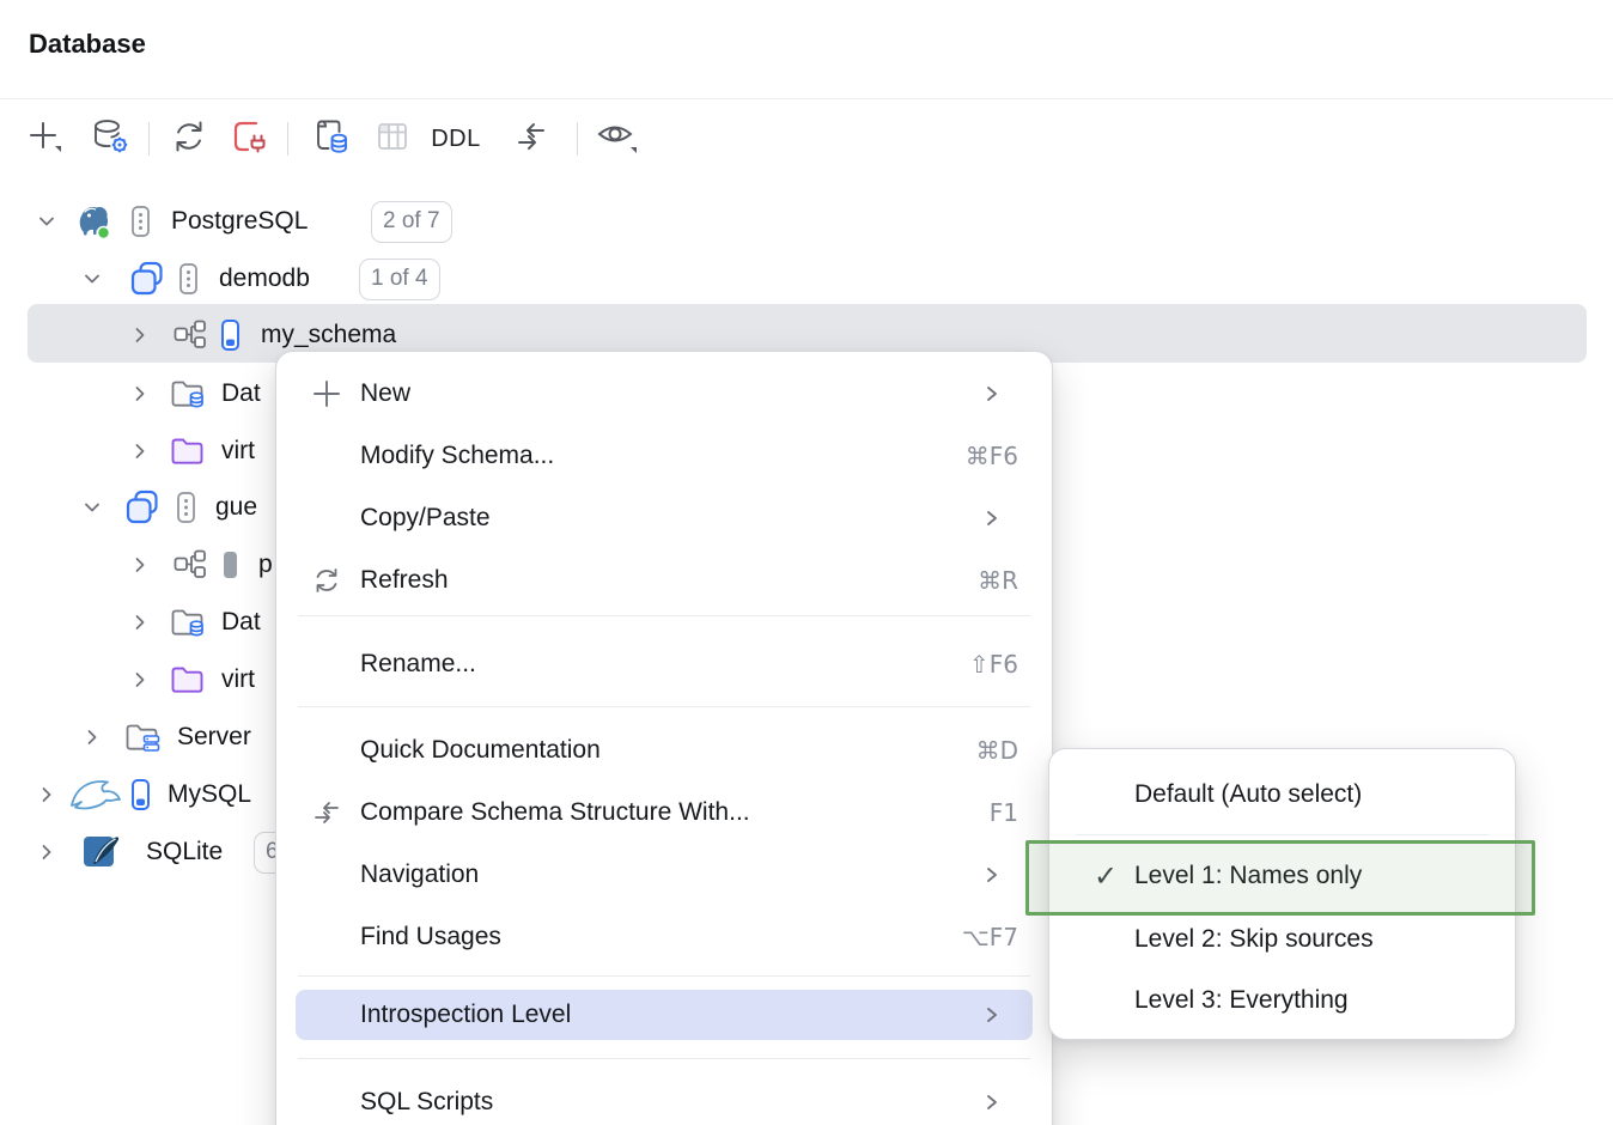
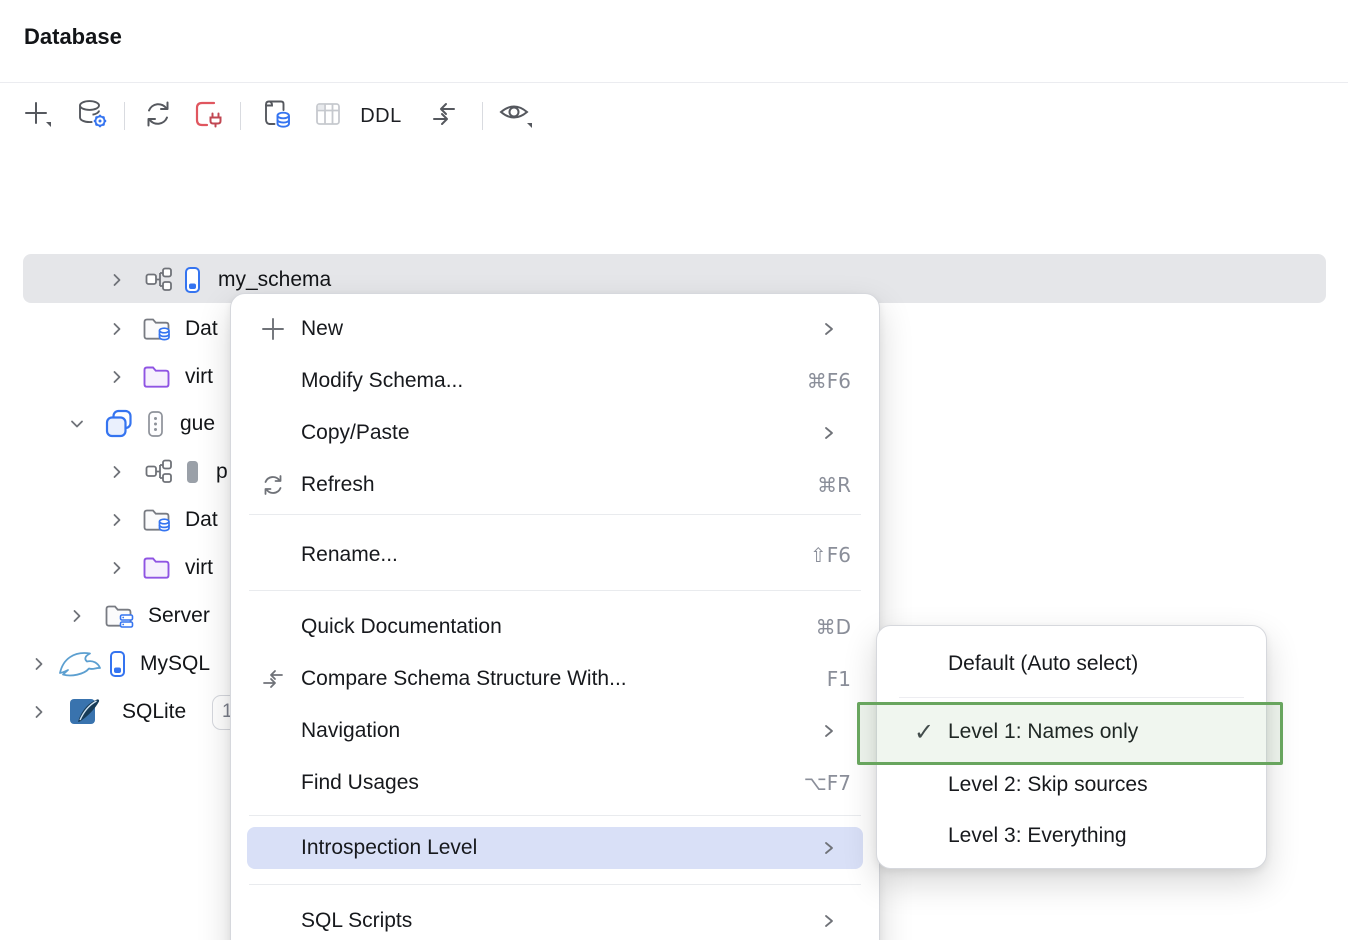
  Database
  DDL
- PostgreSQL
- 2 of 7
- demodb
- 1 of 4
  my_schema
  Dat
  virt
  gue
  p
  Dat
  virt
  Server
  MySQL
  SQLite
- 6
+ 1
  New
  Modify Schema...
  ⌘F6
  Copy/Paste
  Refresh
  ⌘R
  Rename...
  ⇧F6
  Quick Documentation
  ⌘D
  Compare Schema Structure With...
  F1
  Navigation
  Find Usages
  ⌥F7
  Introspection Level
  SQL Scripts
  Default (Auto select)
  ✓
  Level 1: Names only
  Level 2: Skip sources
  Level 3: Everything
